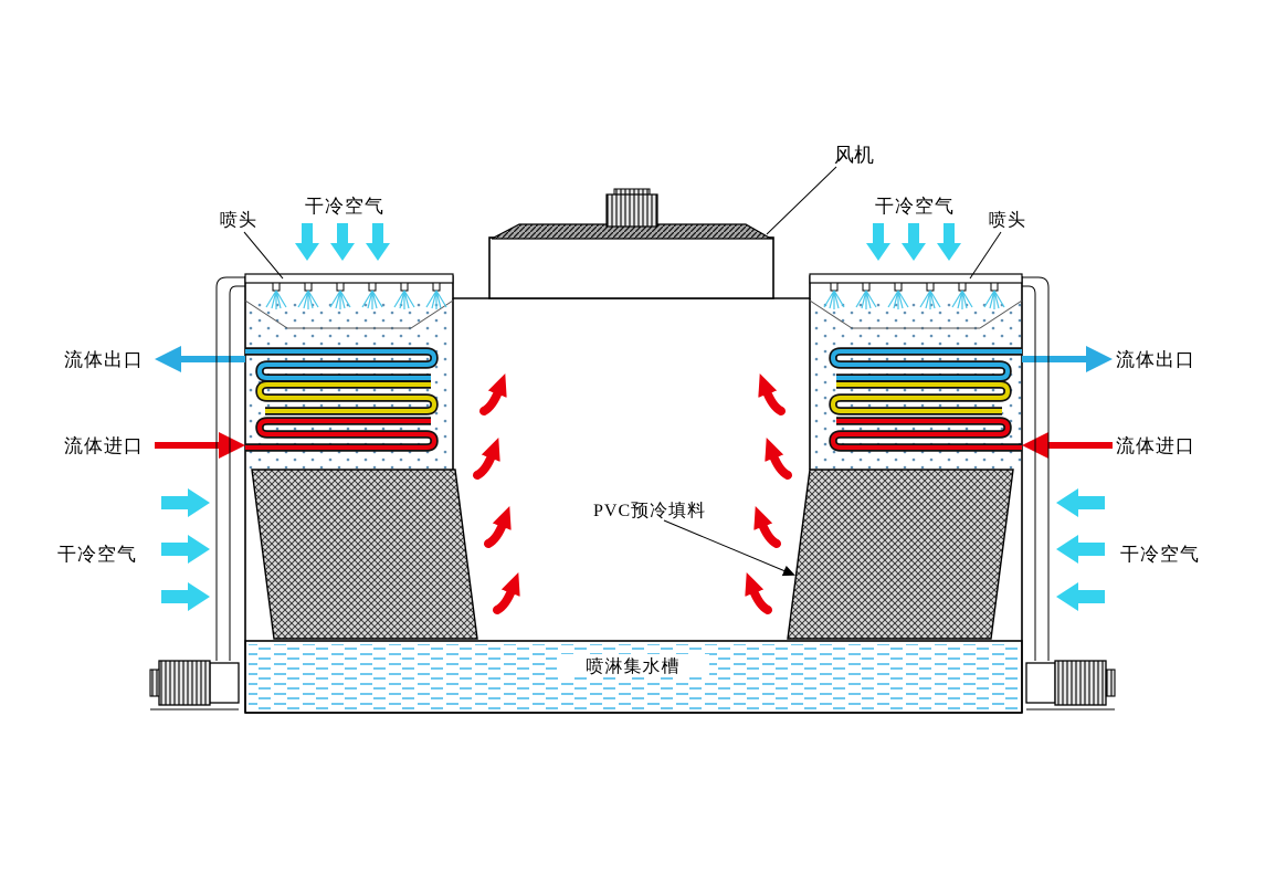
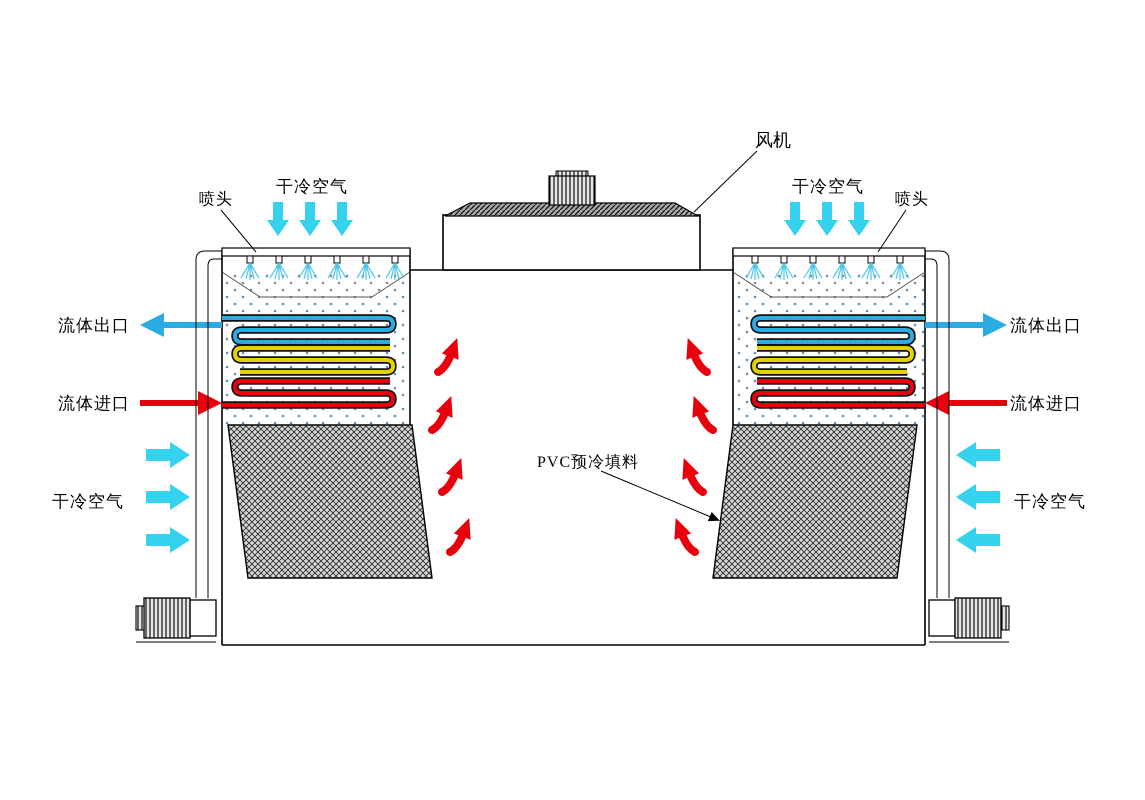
- 喷淋集水槽
  风机
  干冷空气
  干冷空气
  喷头
  喷头
  流体出口
  流体进口
  流体出口
  流体进口
  干冷空气
  干冷空气
  PVC预冷填料
